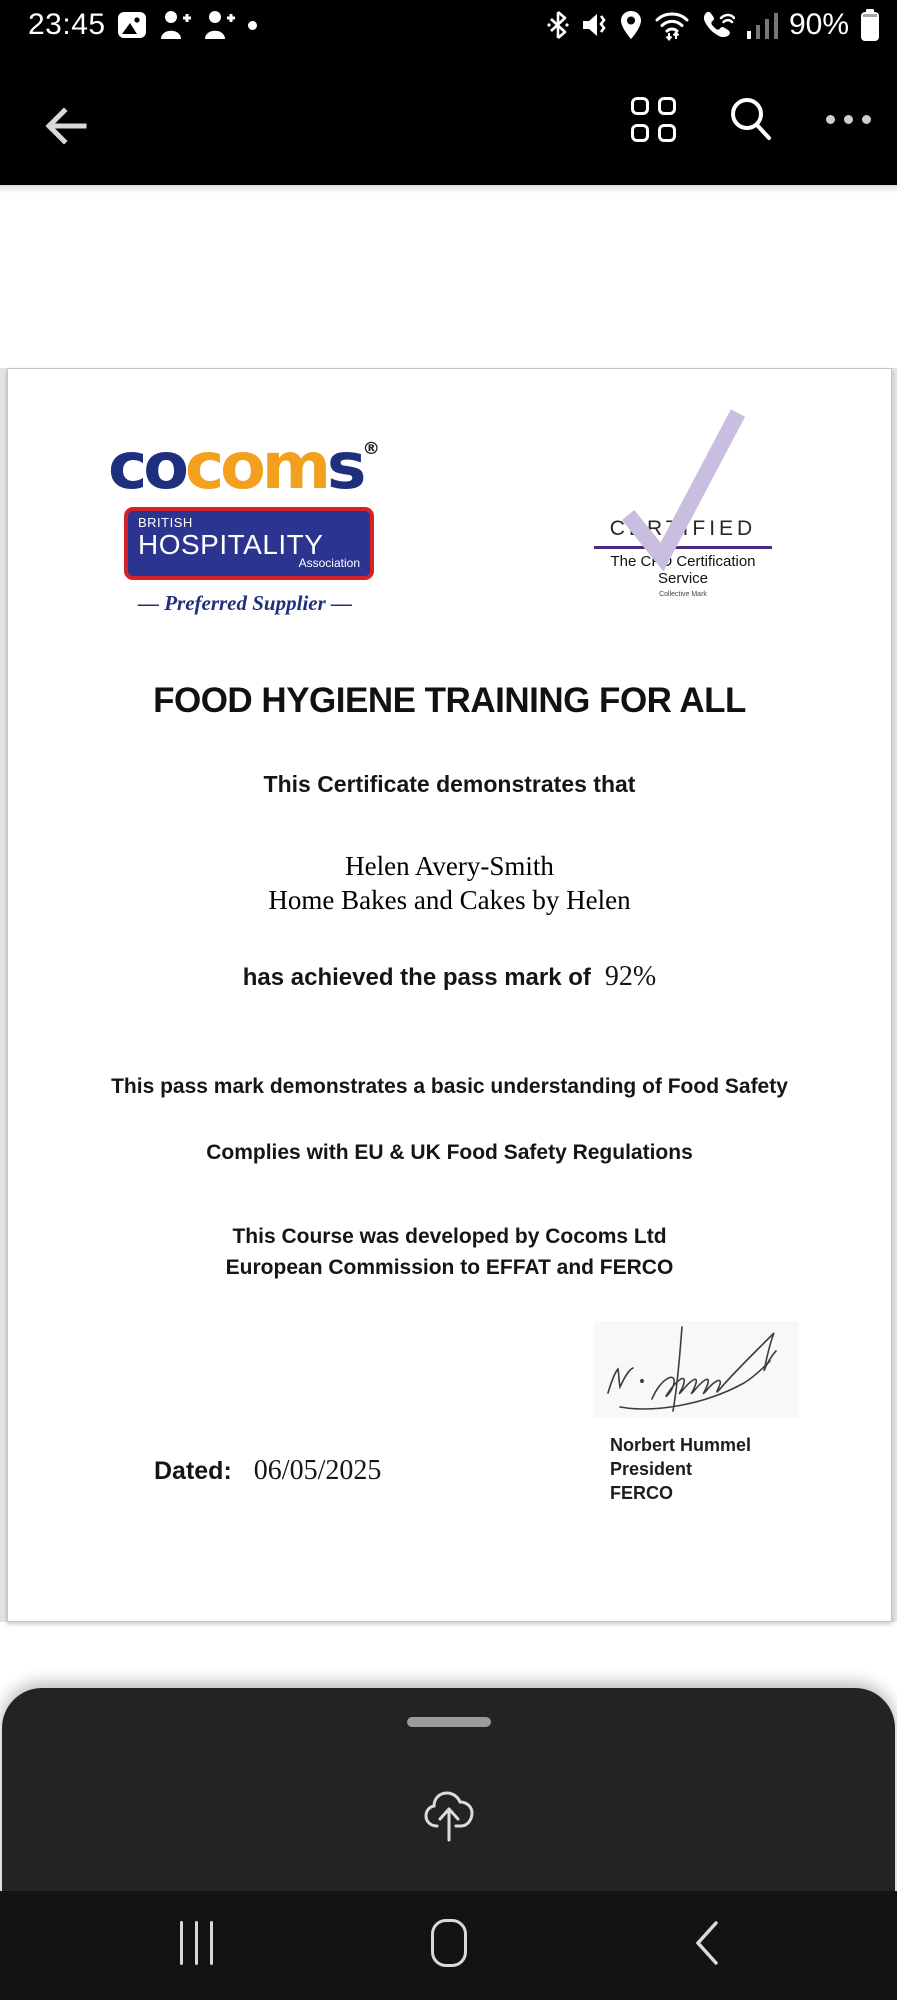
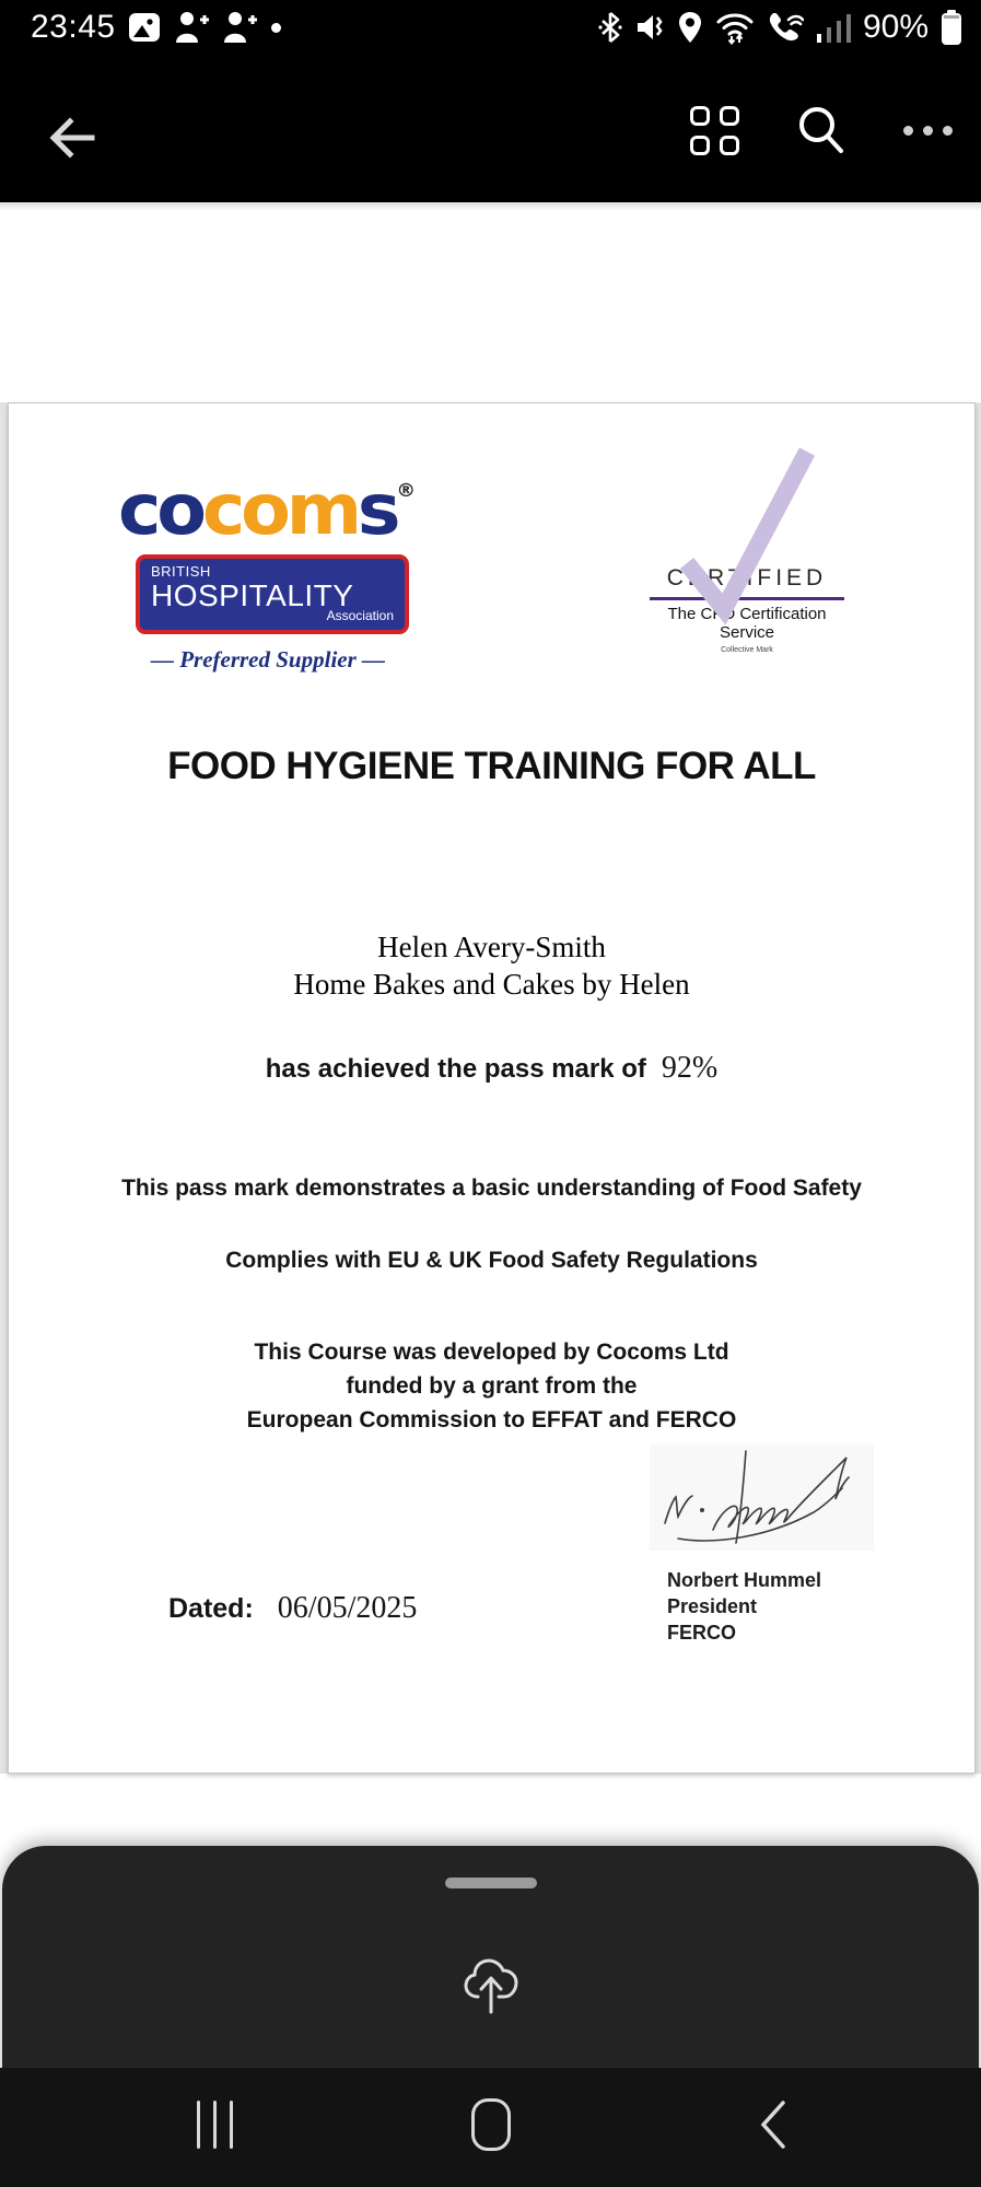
  23:45
  90%
  cocoms®
  BRITISH
  HOSPITALITY
  Association
  — Preferred Supplier —
  CRIFIED
  The C Certification
  Service
  FOOD HYGIENE TRAINING FOR ALL
- This Certificate demonstrates that
  Helen Avery-Smith
  Home Bakes and Cakes by Helen
  has achieved the pass mark of 92%
  This pass mark demonstrates a basic understanding of Food Safety
  Complies with EU & UK Food Safety Regulations
  This Course was developed by Cocoms Ltd
+ funded by a grant from the
  European Commission to EFFAT and FERCO
  Norbert Hummel
  President
  FERCO
  Dated: 06/05/2025
